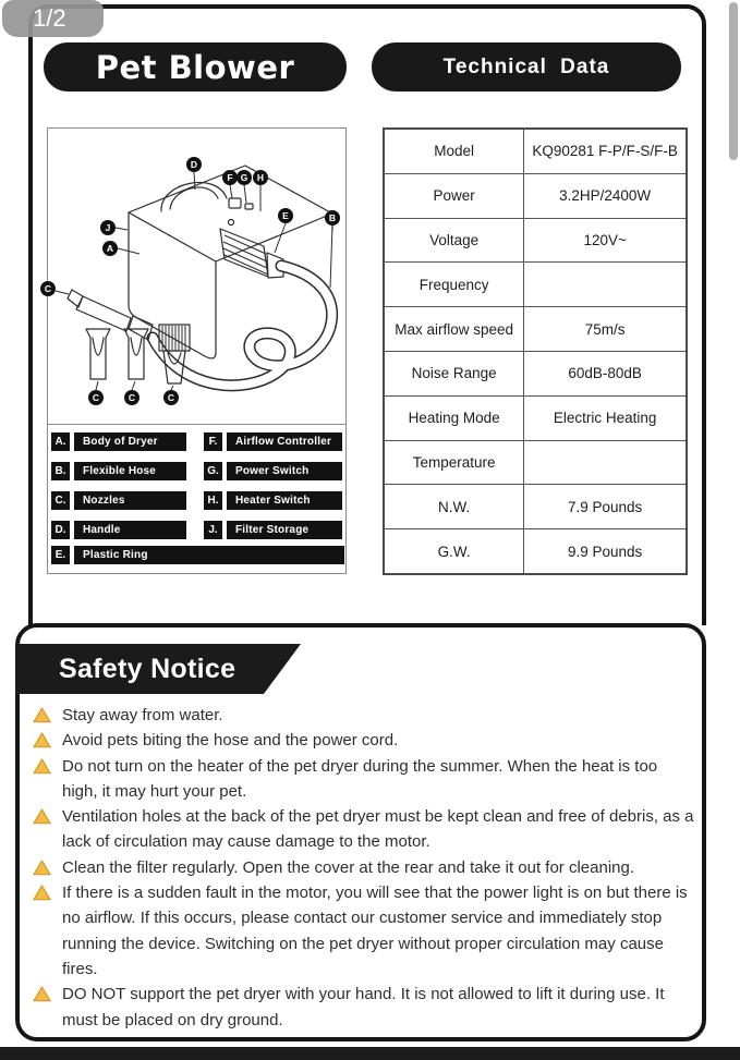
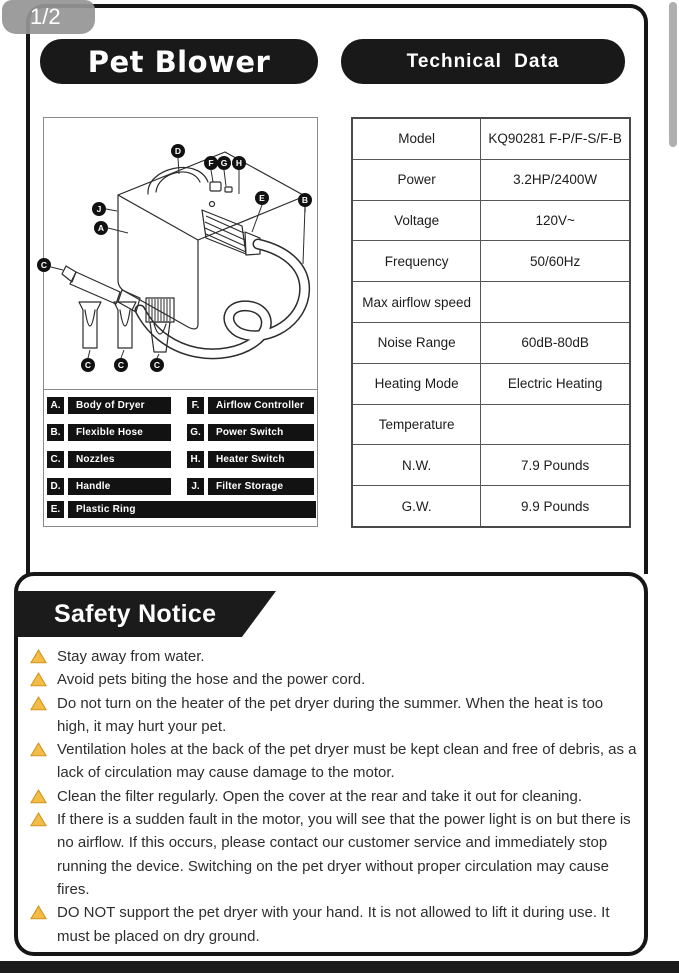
  Pet Blower
  Technical Data
  D
  F
  G
  H
  E
  B
  J
  A
  C
  C
  C
  C
  A.
  Body of Dryer
  B.
  Flexible Hose
  C.
  Nozzles
  D.
  Handle
  F.
  Airflow Controller
  G.
  Power Switch
  H.
  Heater Switch
  J.
  Filter Storage
  E.
  Plastic Ring
  Model
  KQ90281 F-P/F-S/F-B
  Power
  3.2HP/2400W
  Voltage
  120V~
  Frequency
+ 50/60Hz
  Max airflow speed
- 75m/s
  Noise Range
  60dB-80dB
  Heating Mode
  Electric Heating
  Temperature
  N.W.
  7.9 Pounds
  G.W.
  9.9 Pounds
  Safety Notice
  Stay away from water.
  Avoid pets biting the hose and the power cord.
  Do not turn on the heater of the pet dryer during the summer. When the heat is too high, it may hurt your pet.
  Ventilation holes at the back of the pet dryer must be kept clean and free of debris, as a lack of circulation may cause damage to the motor.
  Clean the filter regularly. Open the cover at the rear and take it out for cleaning.
  If there is a sudden fault in the motor, you will see that the power light is on but there is no airflow. If this occurs, please contact our customer service and immediately stop running the device. Switching on the pet dryer without proper circulation may cause fires.
  DO NOT support the pet dryer with your hand. It is not allowed to lift it during use. It must be placed on dry ground.
  1/2
